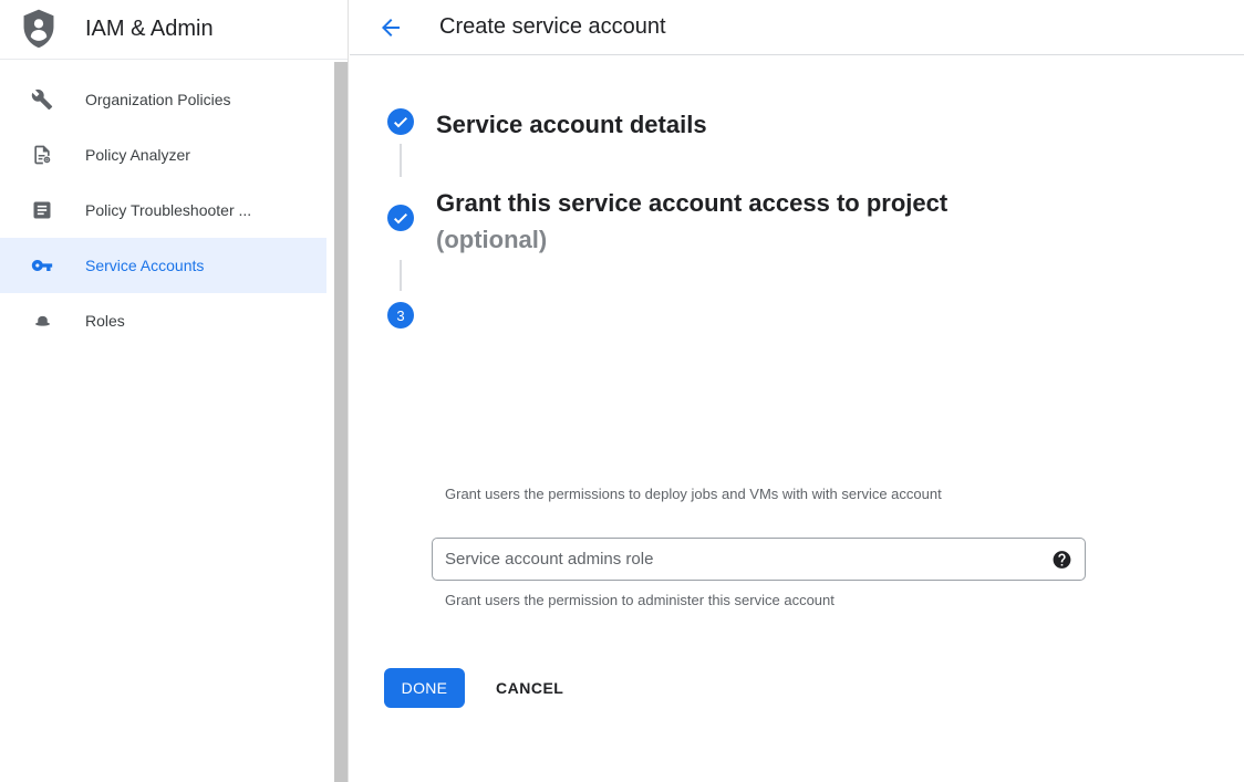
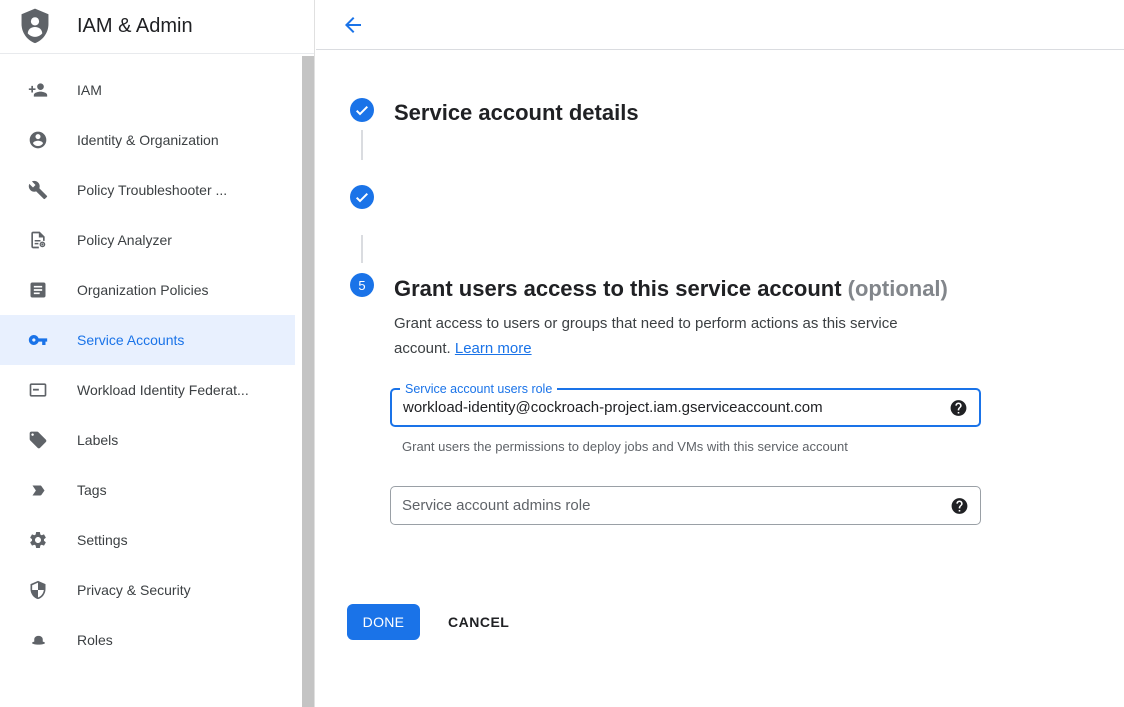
  IAM & Admin
+ IAM
+ Identity & Organization
- Organization Policies
+ Policy Troubleshooter ...
  Policy Analyzer
- Policy Troubleshooter ...
+ Organization Policies
  Service Accounts
+ Workload Identity Federat...
+ Labels
+ Tags
+ Settings
+ Privacy & Security
  Roles
- Create service account
  Service account details
- Grant this service account access to project
- (optional)
- 3
+ 5
+ Grant users access to this service account (optional)
+ Grant access to users or groups that need to perform actions as this service account. Learn more
+ Service account users role
+ workload-identity@cockroach-project.iam.gserviceaccount.com
- Grant users the permissions to deploy jobs and VMs with with service account
+ Grant users the permissions to deploy jobs and VMs with this service account
  Service account admins role
- Grant users the permission to administer this service account
  DONE
  CANCEL
